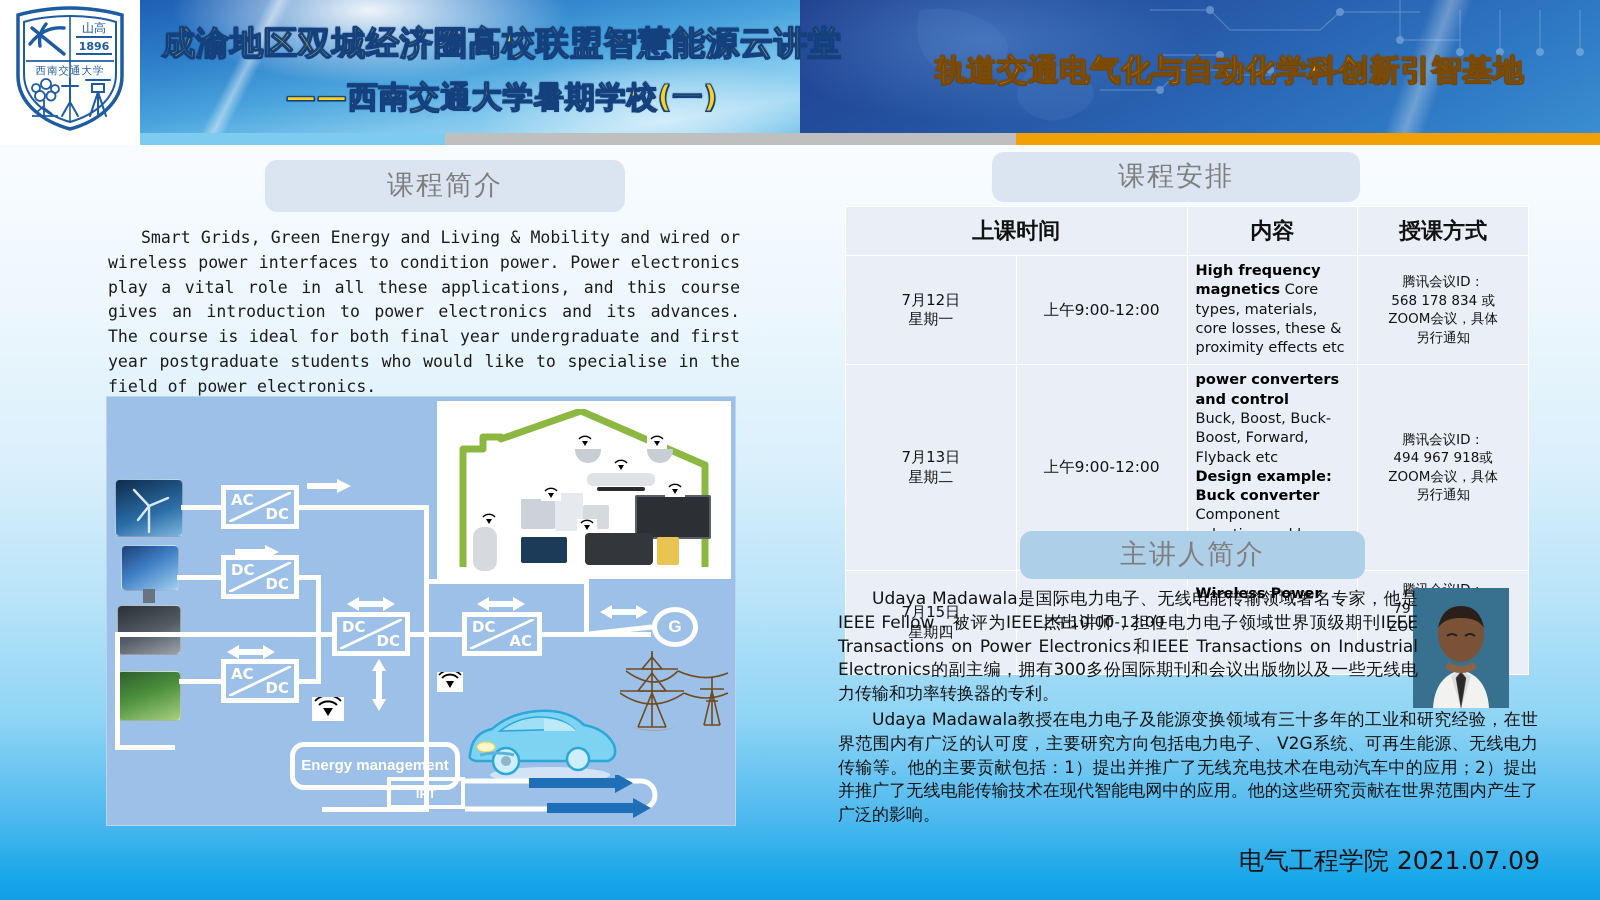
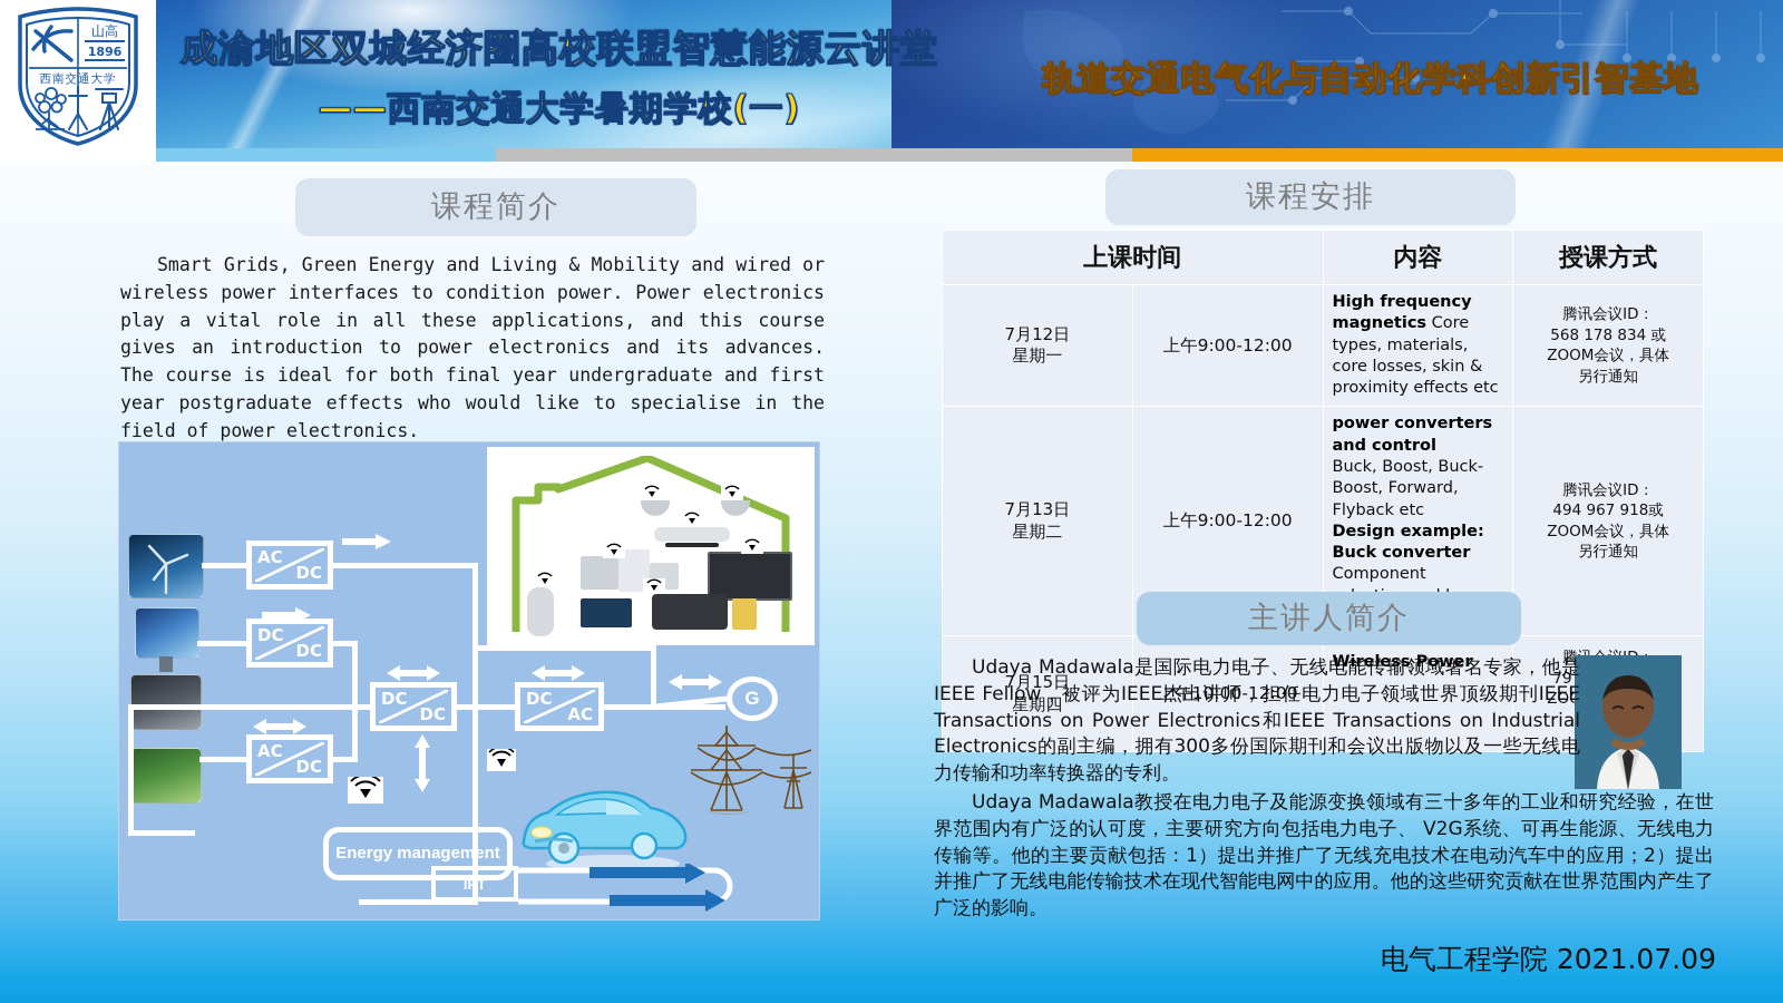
  山高
  1896
  西南交通大学
  成渝地区双城经济圈高校联盟智慧能源云讲堂
  ——西南交通大学暑期学校(一)
  轨道交通电气化与自动化学科创新引智基地
  课程简介
- Smart Grids, Green Energy and Living & Mobility and wired or wireless power interfaces to condition power. Power electronics play a vital role in all these applications, and this course gives an introduction to power electronics and its advances. The course is ideal for both final year undergraduate and first year postgraduate students who would like to specialise in the field of power electronics.
+ Smart Grids, Green Energy and Living & Mobility and wired or wireless power interfaces to condition power. Power electronics play a vital role in all these applications, and this course gives an introduction to power electronics and its advances. The course is ideal for both final year undergraduate and first year postgraduate effects who would like to specialise in the field of power electronics.
  AC
  DC
  DC
  DC
  AC
  DC
  DC
  DC
  DC
  AC
  G
  Energy management
  IPT
  课程安排
  上课时间	内容	授课方式
- 7月12日 星期一	上午9:00-12:00	High frequency magnetics Core types, materials, core losses, these & proximity effects etc	腾讯会议ID： 568 178 834 或 ZOOM会议，具体 另行通知
+ 7月12日 星期一	上午9:00-12:00	High frequency magnetics Core types, materials, core losses, skin & proximity effects etc	腾讯会议ID： 568 178 834 或 ZOOM会议，具体 另行通知
  7月13日 星期二	上午9:00-12:00	power converters and control Buck, Boost, Buck-Boost, Forward, Flyback etc Design example: Buck converter Component	腾讯会议ID： 494 967 918或 ZOOM会议，具体 另行通知
  主讲人简介
  Udaya Madawala是国际电力电子、无线电能传输领域著名专家，他是IEEE Fellow，被评为IEEE杰出讲师，担任电力电子领域世界顶级期刊IEEE Transactions on Power Electronics和IEEE Transactions on Industrial Electronics的副主编，拥有300多份国际期刊和会议出版物以及一些无线电力传输和功率转换器的专利。
  Udaya Madawala教授在电力电子及能源变换领域有三十多年的工业和研究经验，在世界范围内有广泛的认可度，主要研究方向包括电力电子、 V2G系统、可再生能源、无线电力传输等。他的主要贡献包括：1）提出并推广了无线充电技术在电动汽车中的应用；2）提出并推广了无线电能传输技术在现代智能电网中的应用。他的这些研究贡献在世界范围内产生了广泛的影响。
  电气工程学院 2021.07.09
